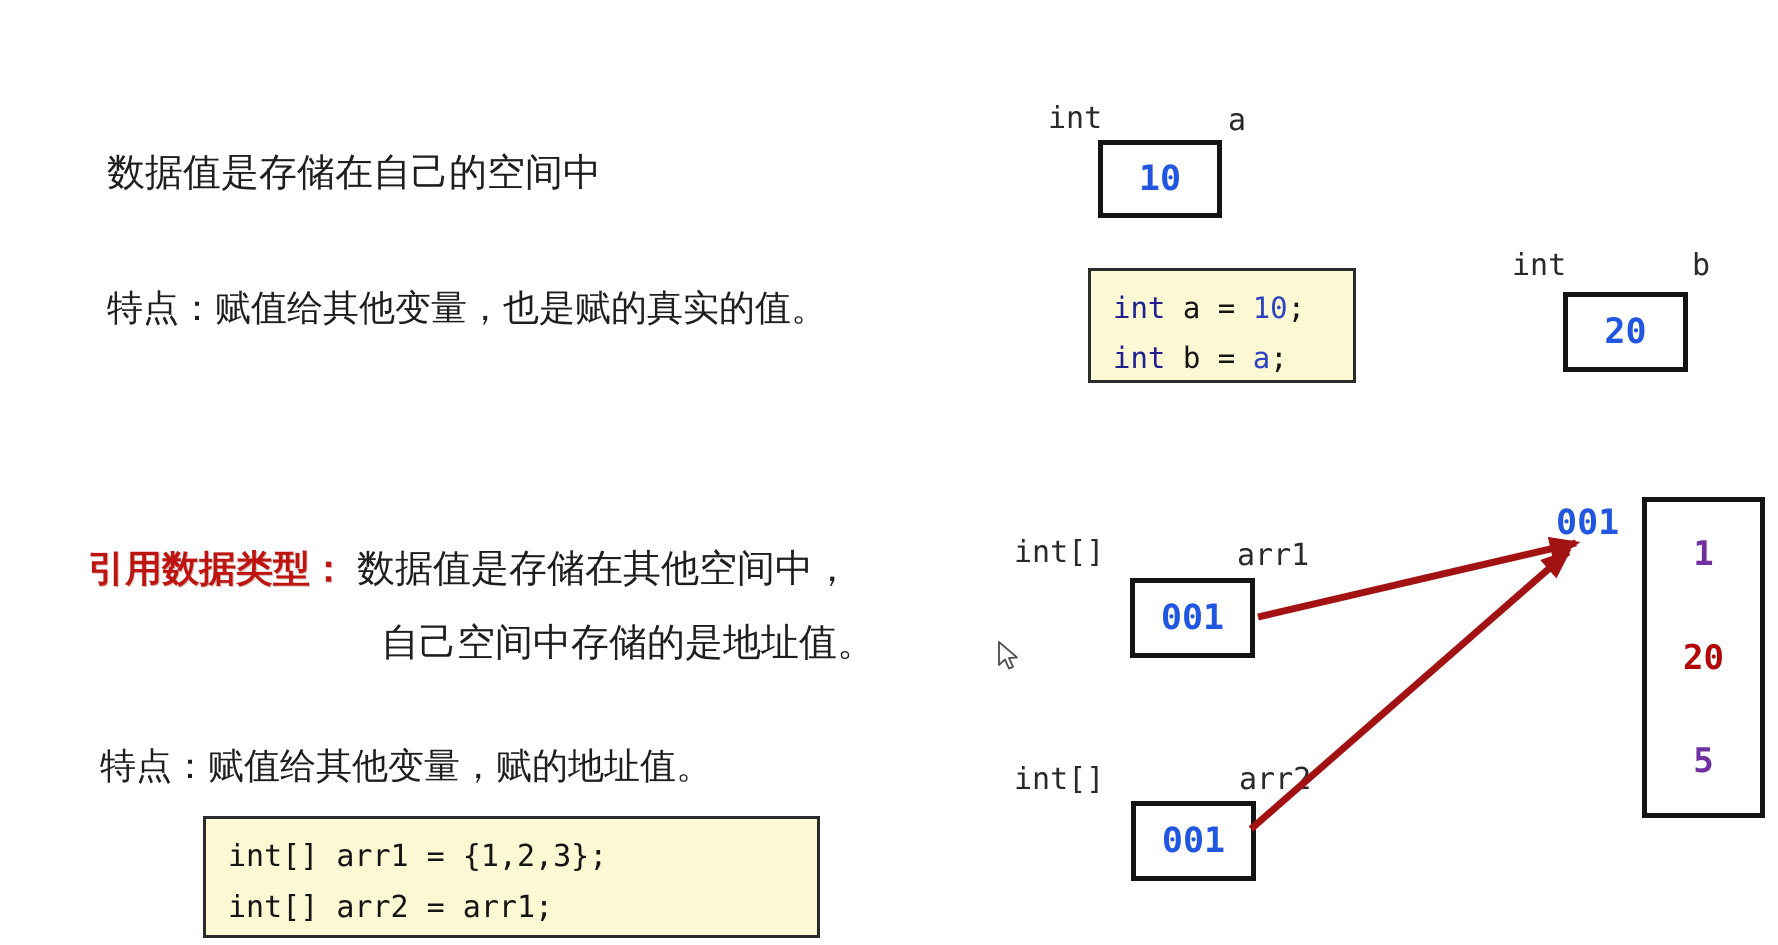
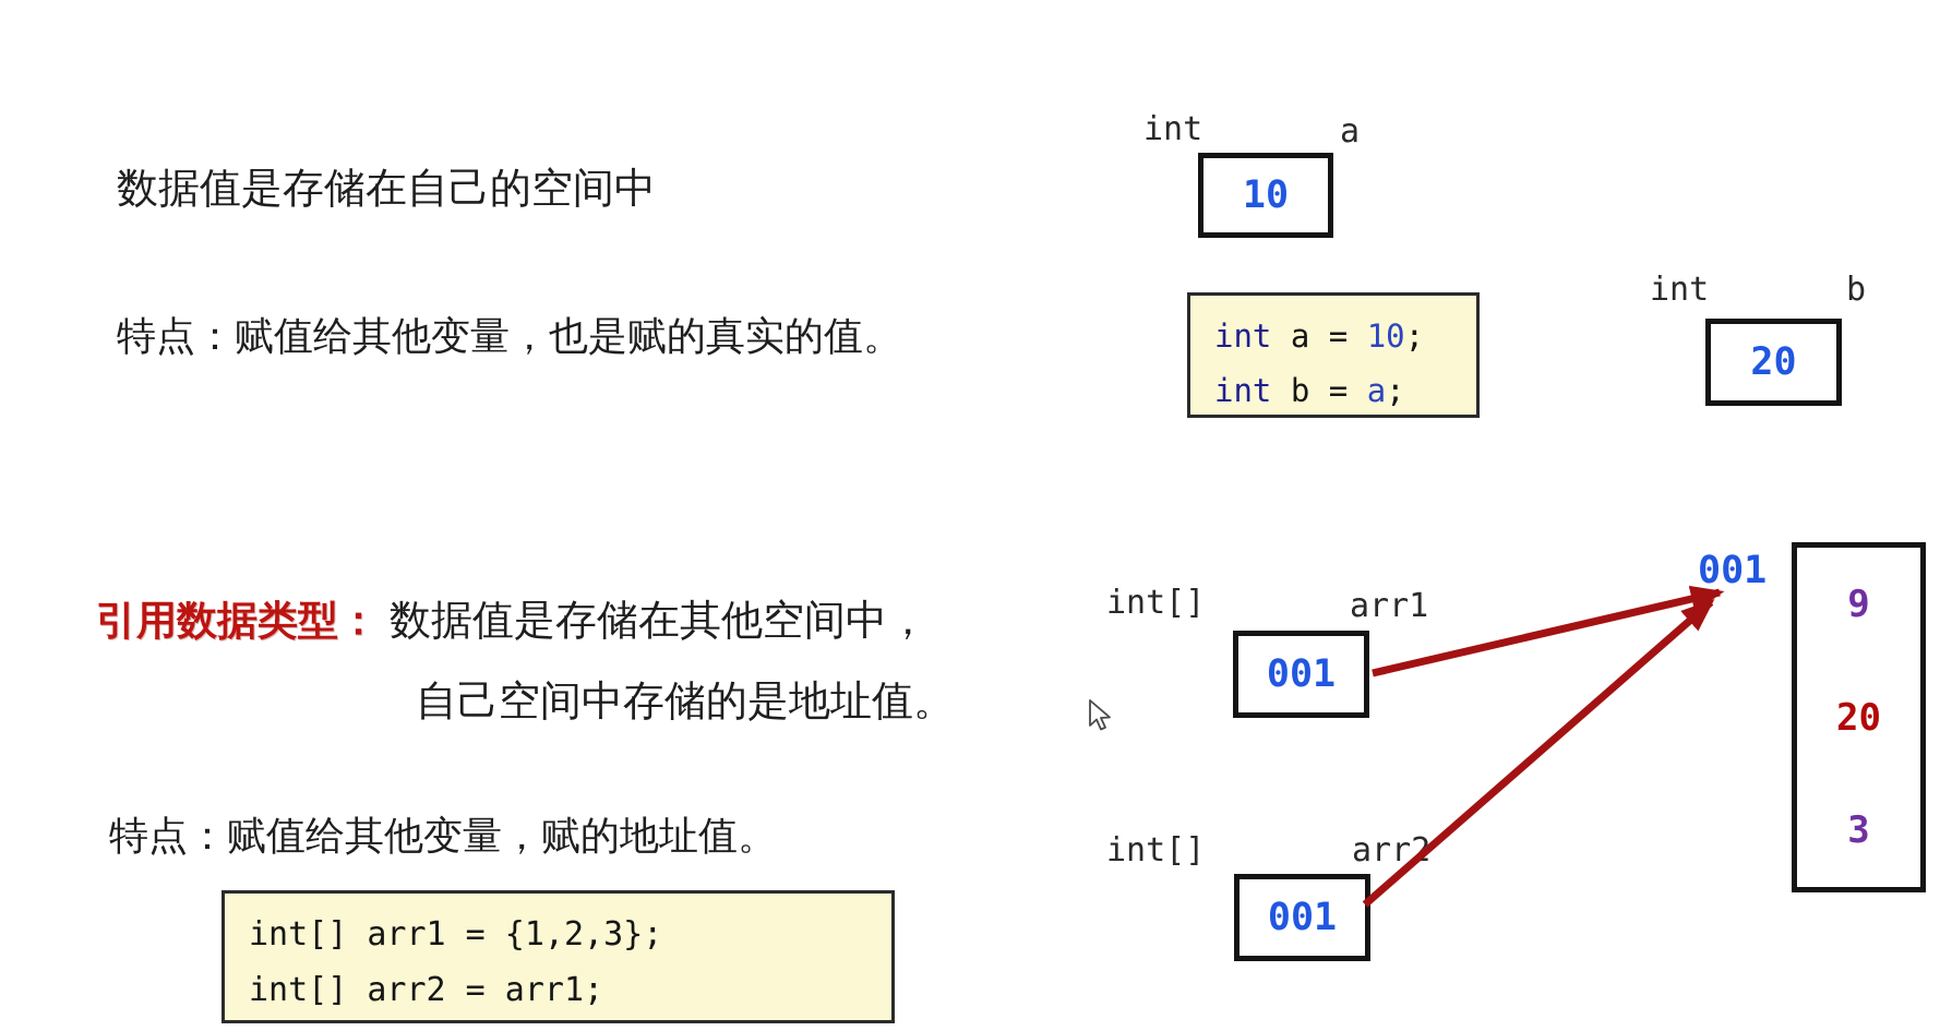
  数据值是存储在自己的空间中
  特点：赋值给其他变量，也是赋的真实的值。
  int
  a
  10
  int a = 10;
  int b = a;
  int
  b
  20
  引用数据类型：
  数据值是存储在其他空间中，
  自己空间中存储的是地址值。
  特点：赋值给其他变量，赋的地址值。
  int[] arr1 = {1,2,3};
  int[] arr2 = arr1;
  int[]
  arr1
  001
  int[]
  arr2
  001
  001
- 1
+ 9
  20
- 5
+ 3
